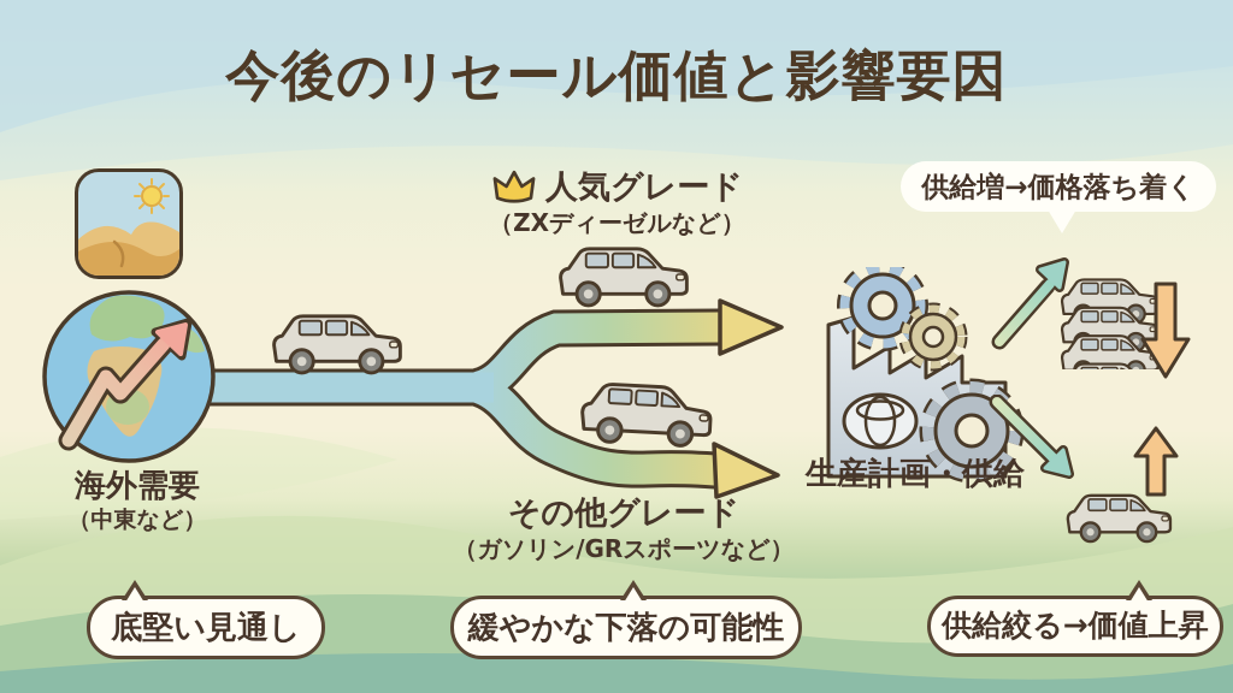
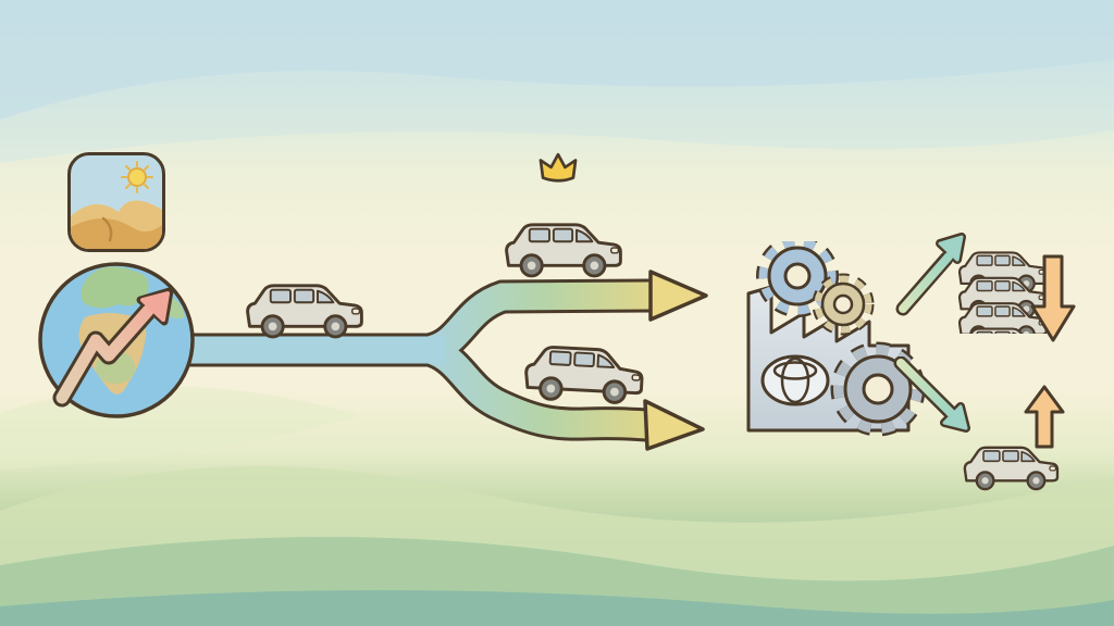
- 今後のリセール価値と影響要因
- 人気グレード
- （ZXディーゼルなど）
- 海外需要
- （中東など）
- その他グレード
- （ガソリン/GRスポーツなど）
- 生産計画・供給
- 底堅い見通し
- 緩やかな下落の可能性
- 供給増→価格落ち着く
- 供給絞る→価値上昇
